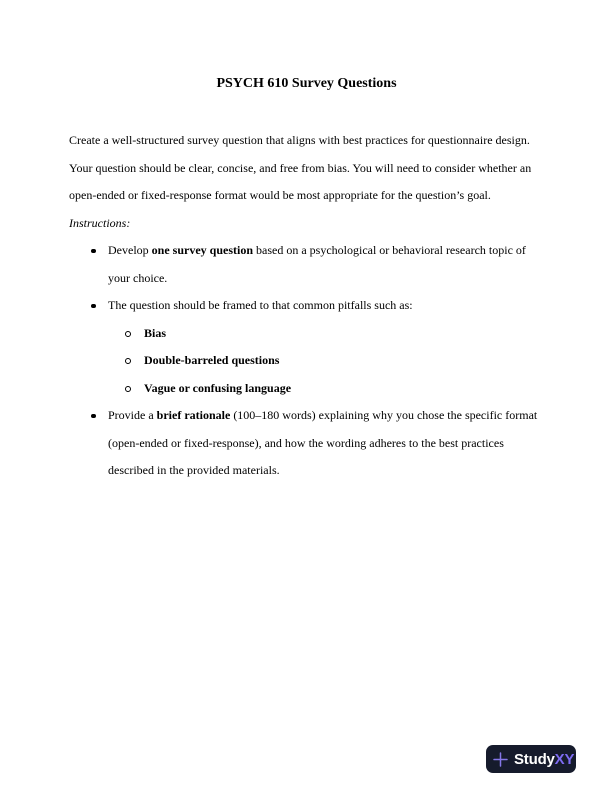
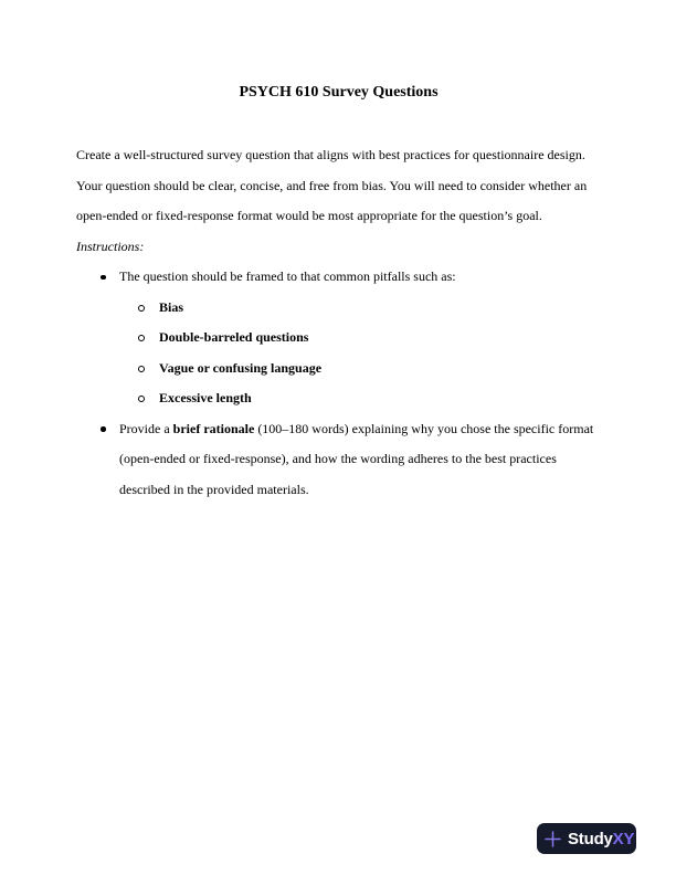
  PSYCH 610 Survey Questions
  Create a well-structured survey question that aligns with best practices for questionnaire design. Your question should be clear, concise, and free from bias. You will need to consider whether an open-ended or fixed-response format would be most appropriate for the question’s goal.
  Instructions:
- Develop one survey question based on a psychological or behavioral research topic of your choice.
  The question should be framed to that common pitfalls such as:
  Bias
  Double-barreled questions
  Vague or confusing language
+ Excessive length
  Provide a brief rationale (100–180 words) explaining why you chose the specific format (open-ended or fixed-response), and how the wording adheres to the best practices described in the provided materials.
  StudyXY
